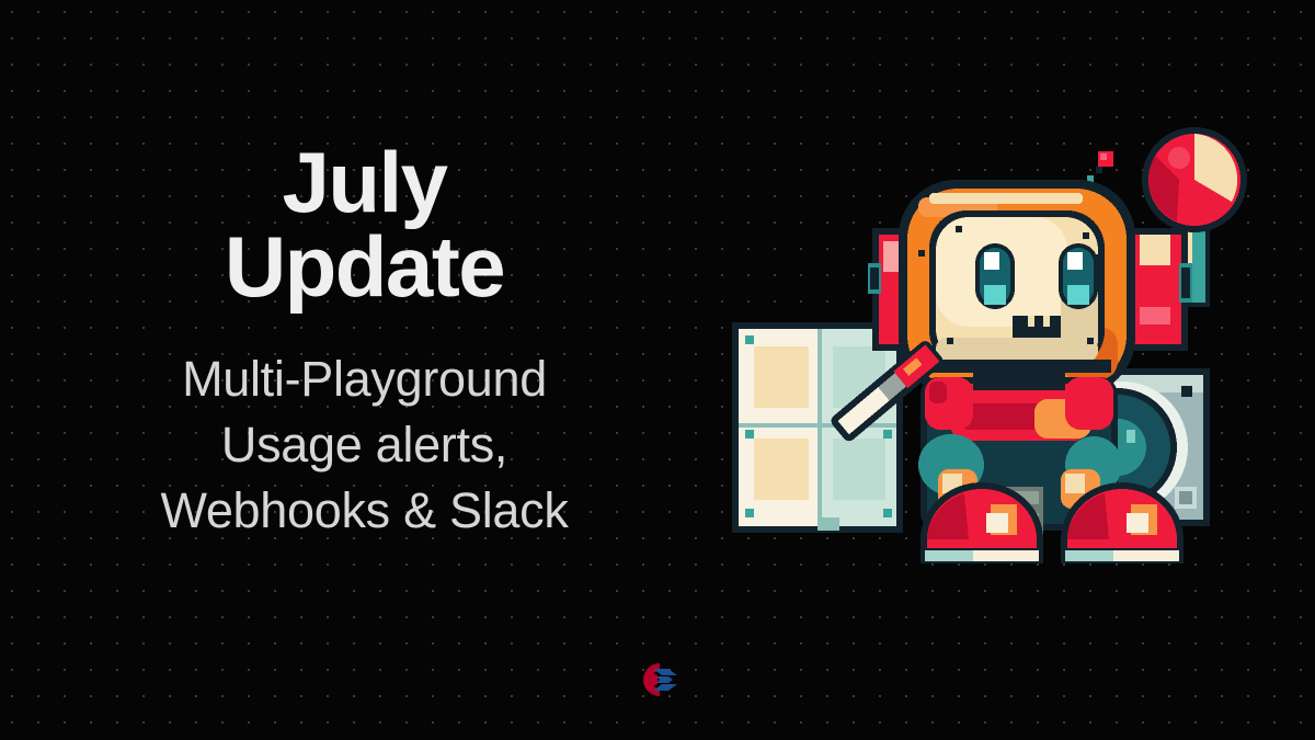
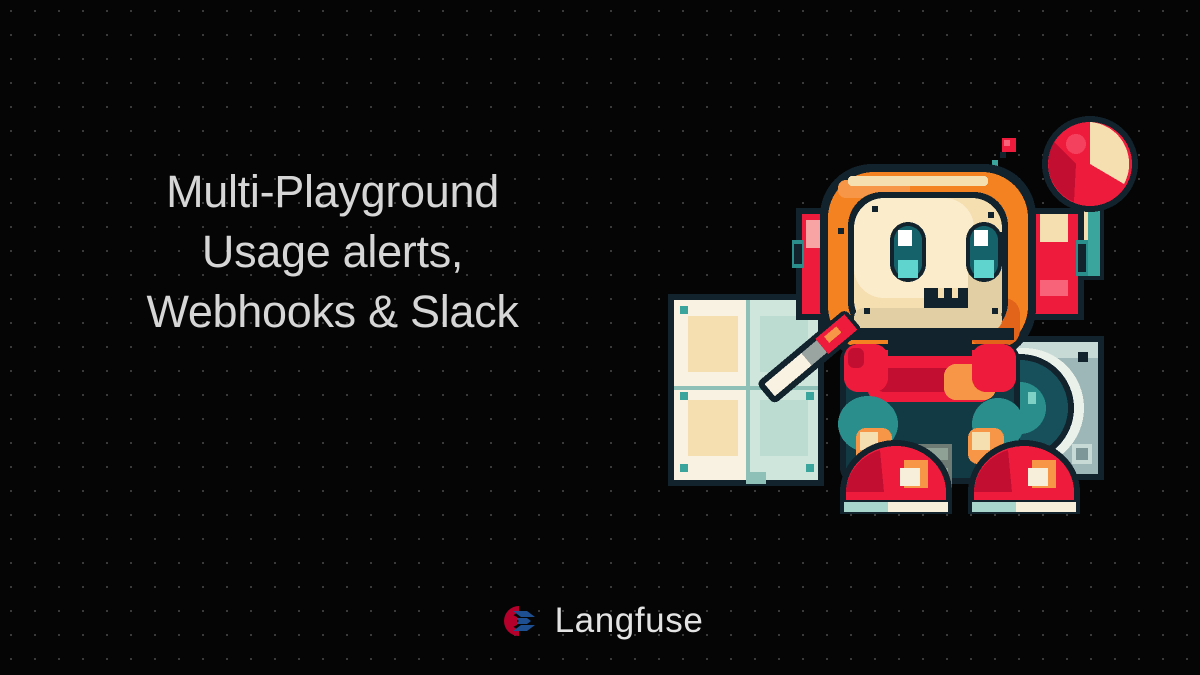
- July
- Update
  Multi-Playground
  Usage alerts,
  Webhooks & Slack
+ Langfuse
